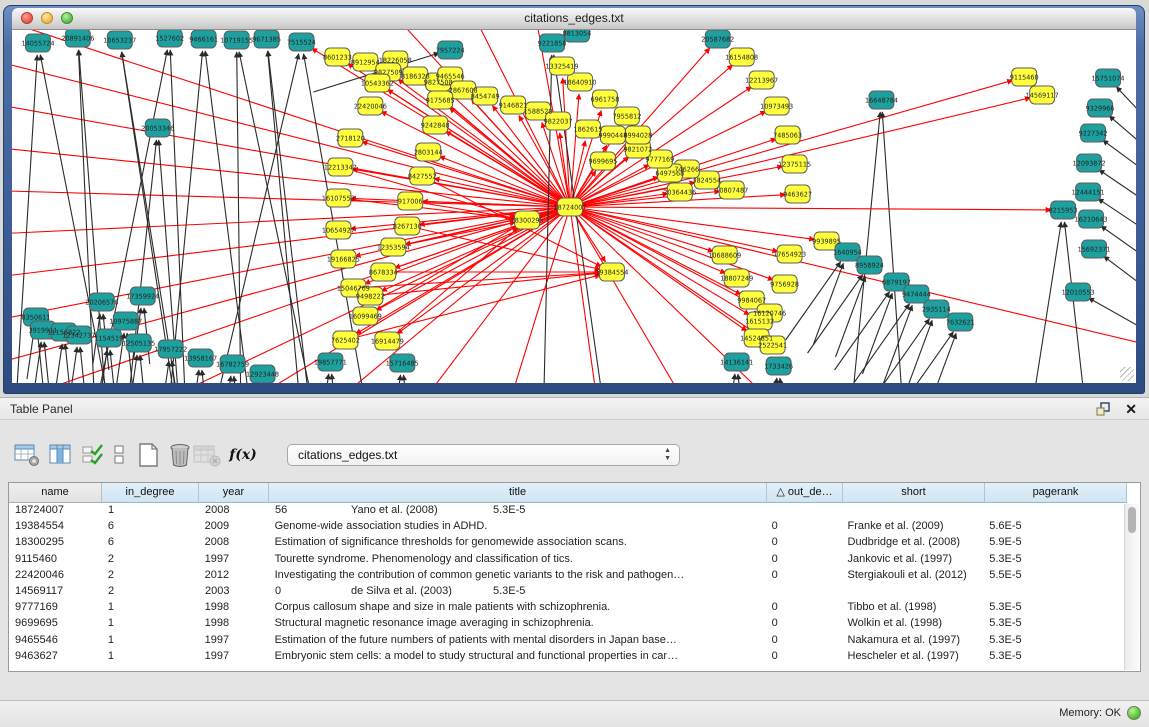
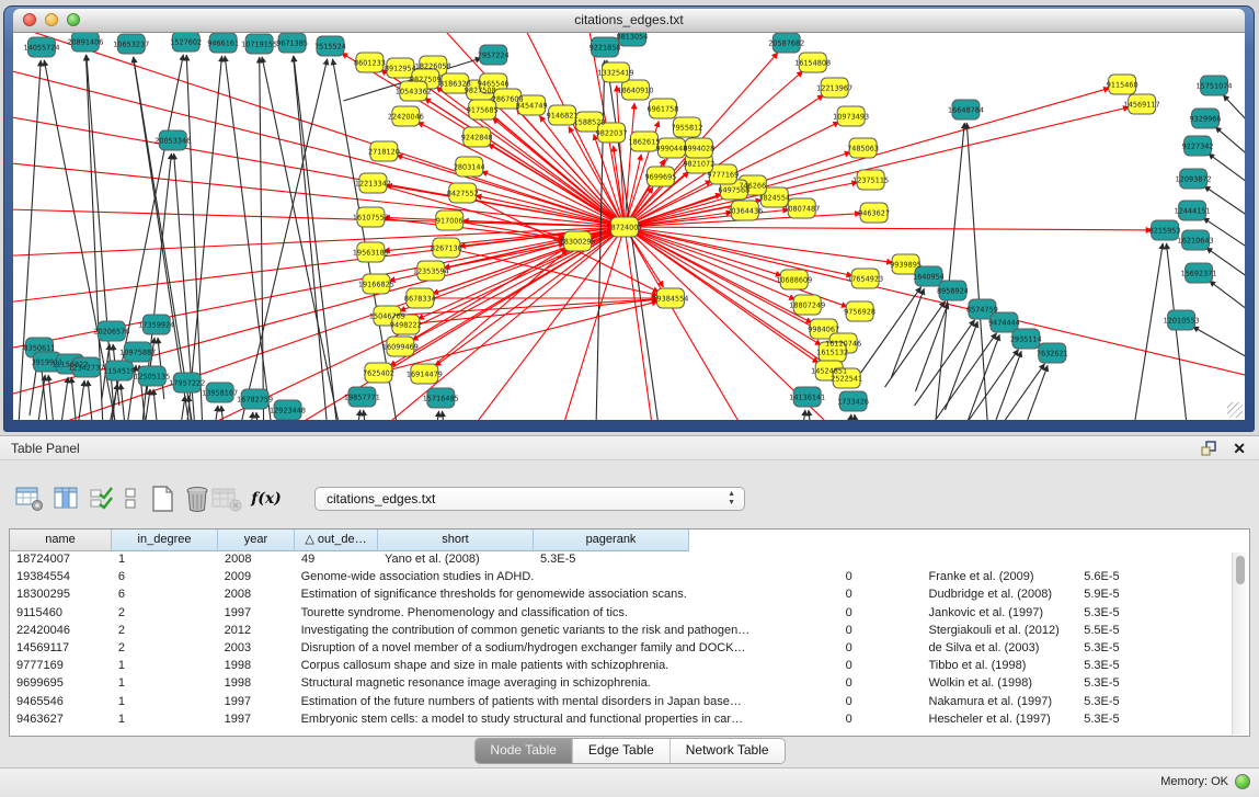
  citations_edges.txt
  8601233
  8912954
  18226058
  9827509
  8186328
  10543362
  9827508
  9465546
  2867608
  9175685
  8454749
  9146821
  22420046
  9242848
  2718120
  2803144
  12213342
  8427552
  16107553
  917006
  1588520
  9822037
  1862615
  18640910
  13325419
  8267130
  12353594
  19166825
- 10654927
+ 19563189
  8678334
  15046769
  9498222
  16099469
  7625402
  16914479
  18300295
  16154808
  12213967
  10973493
  7485063
  12375115
  9463627
  10807487
  3824554
  20364436
  746266
  6497568
  9777169
  9821072
  6994028
  7955812
  9990448
  6961758
  9699695
  19384554
  10688609
  18807249
  9984067
  16120746
  1615132
  14524851
  2522541
  17654923
  9939895
  9756928
  9115460
  14569117
  14055724
  20891406
  10653237
  1527602
  9466161
  10719155
  9671385
  7515524
  7957224
  9221858
  8813054
  20587682
  20053346
  16648784
  8350611
  3919911
  11156822
  12342737
  1154519
  12505135
  17957222
  13958167
  16782759
  12923448
  10975887
  20206576
  17359924
  19857771
  15716485
  14136141
  1733426
  1640954
  8958924
- 6879197
+ 8574759
  9474444
  2935114
  7632621
  15751074
  9329966
  9227342
  12093872
  12444151
  16210643
  15692371
  12010553
  8215953
  18724007
  Table Panel
  ✕
  f(x)
  citations_edges.txt
  name
  in_degree
  year
- title
  △ out_de…
  short
  pagerank
  18724007
  1
  2008
- 56
+ 49
  Yano et al. (2008)
  5.3E-5
  19384554
  6
  2009
  Genome-wide association studies in ADHD.
  0
  Franke et al. (2009)
  5.6E-5
  18300295
  6
  2008
  Estimation of significance thresholds for genomewide association scans.
  0
  Dudbridge et al. (2008)
  5.9E-5
  9115460
  2
  1997
  Tourette syndrome. Phenomenology and classification of tics.
  0
  Jankovic et al. (1997)
  5.3E-5
  22420046
  2
  2012
  Investigating the contribution of common genetic variants to the risk and pathogen…
  0
  Stergiakouli et al. (2012)
  5.5E-5
  14569117
  2
  2003
+ Disruption of a novel member of a sodium/hydrogen exchanger family and DOCK…
  0
  de Silva et al. (2003)
  5.3E-5
  9777169
  1
  1998
  Corpus callosum shape and size in male patients with schizophrenia.
  0
  Tibbo et al. (1998)
  5.3E-5
  9699695
  1
  1998
  Structural magnetic resonance image averaging in schizophrenia.
  0
  Wolkin et al. (1998)
  5.3E-5
  9465546
  1
  1997
  Estimation of the future numbers of patients with mental disorders in Japan base…
  0
  Nakamura et al. (1997)
  5.3E-5
  9463627
  1
  1997
  Embryonic stem cells: a model to study structural and functional properties in car…
  0
  Hescheler et al. (1997)
  5.3E-5
+ Node Table
+ Edge Table
+ Network Table
  Memory: OK
